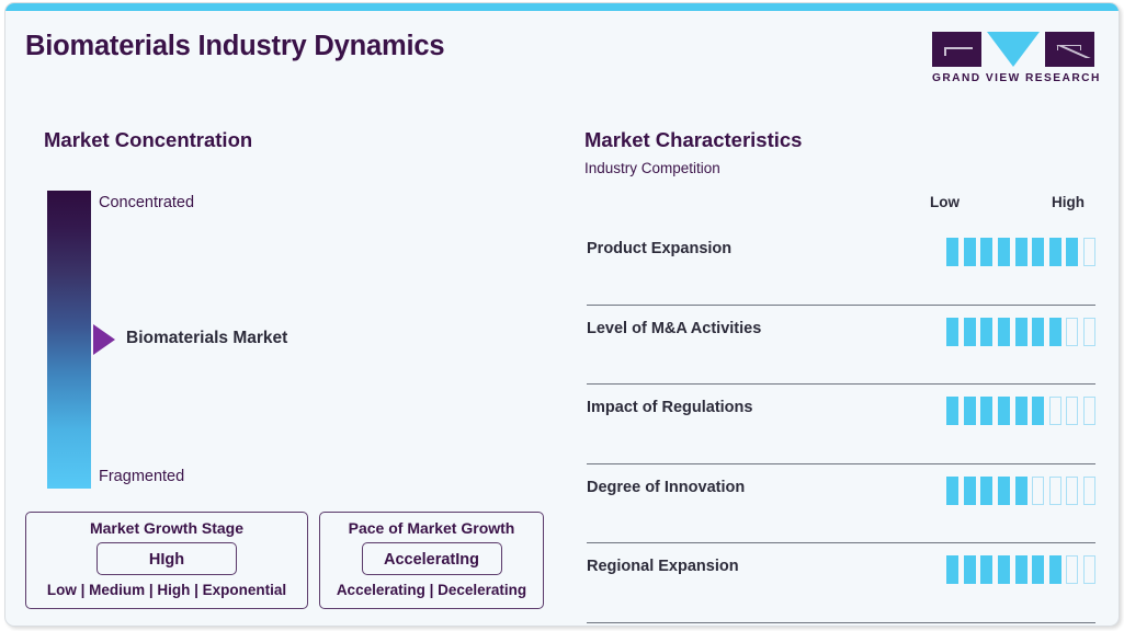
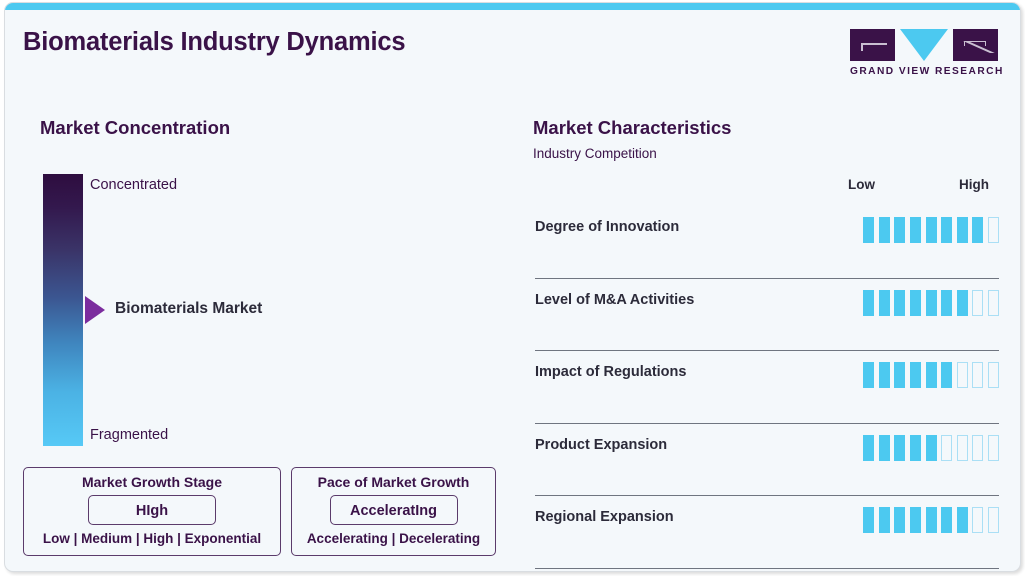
  Biomaterials Industry Dynamics
  GRAND VIEW RESEARCH
  Market Concentration
  Concentrated
  Fragmented
  Biomaterials Market
  Market Growth Stage
  HIgh
  Low | Medium | High | Exponential
  Pace of Market Growth
  AcceleratIng
  Accelerating | Decelerating
  Market Characteristics
  Industry Competition
  Low
  High
- Product Expansion
+ Degree of Innovation
  Level of M&A Activities
  Impact of Regulations
- Degree of Innovation
+ Product Expansion
  Regional Expansion
